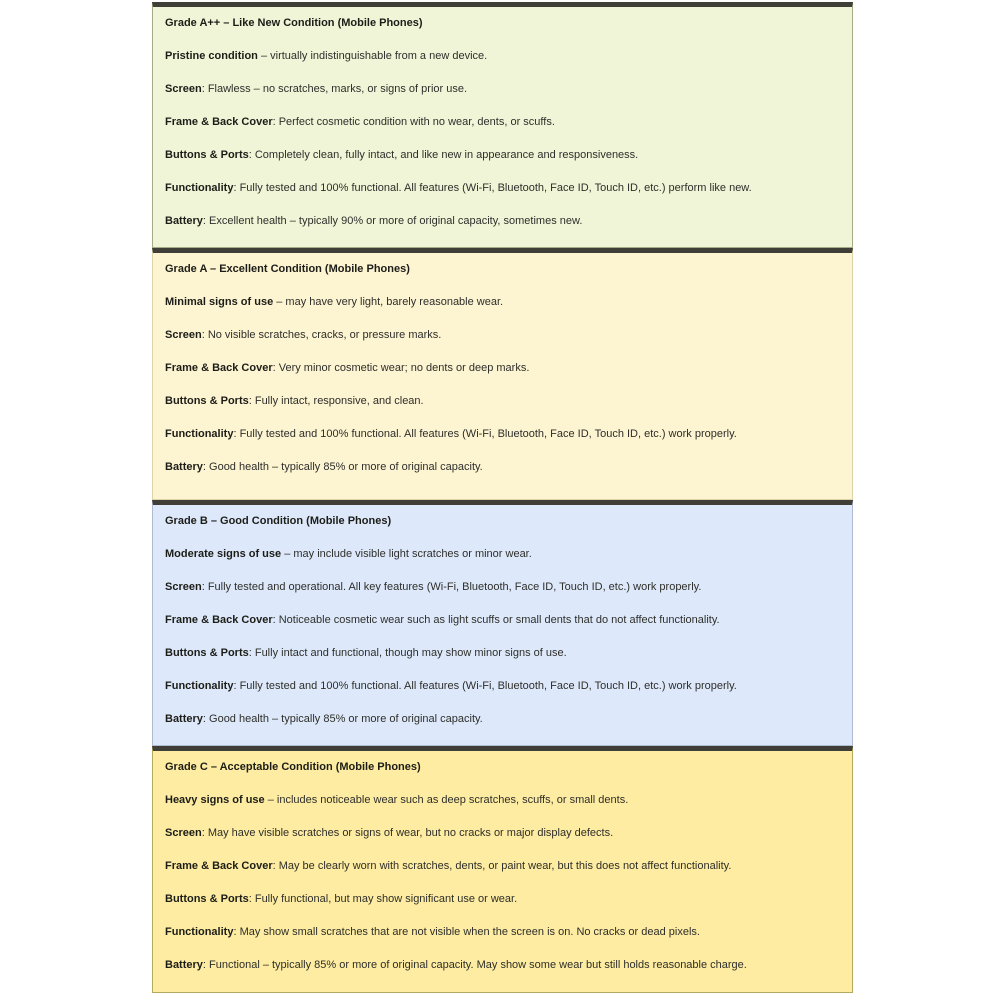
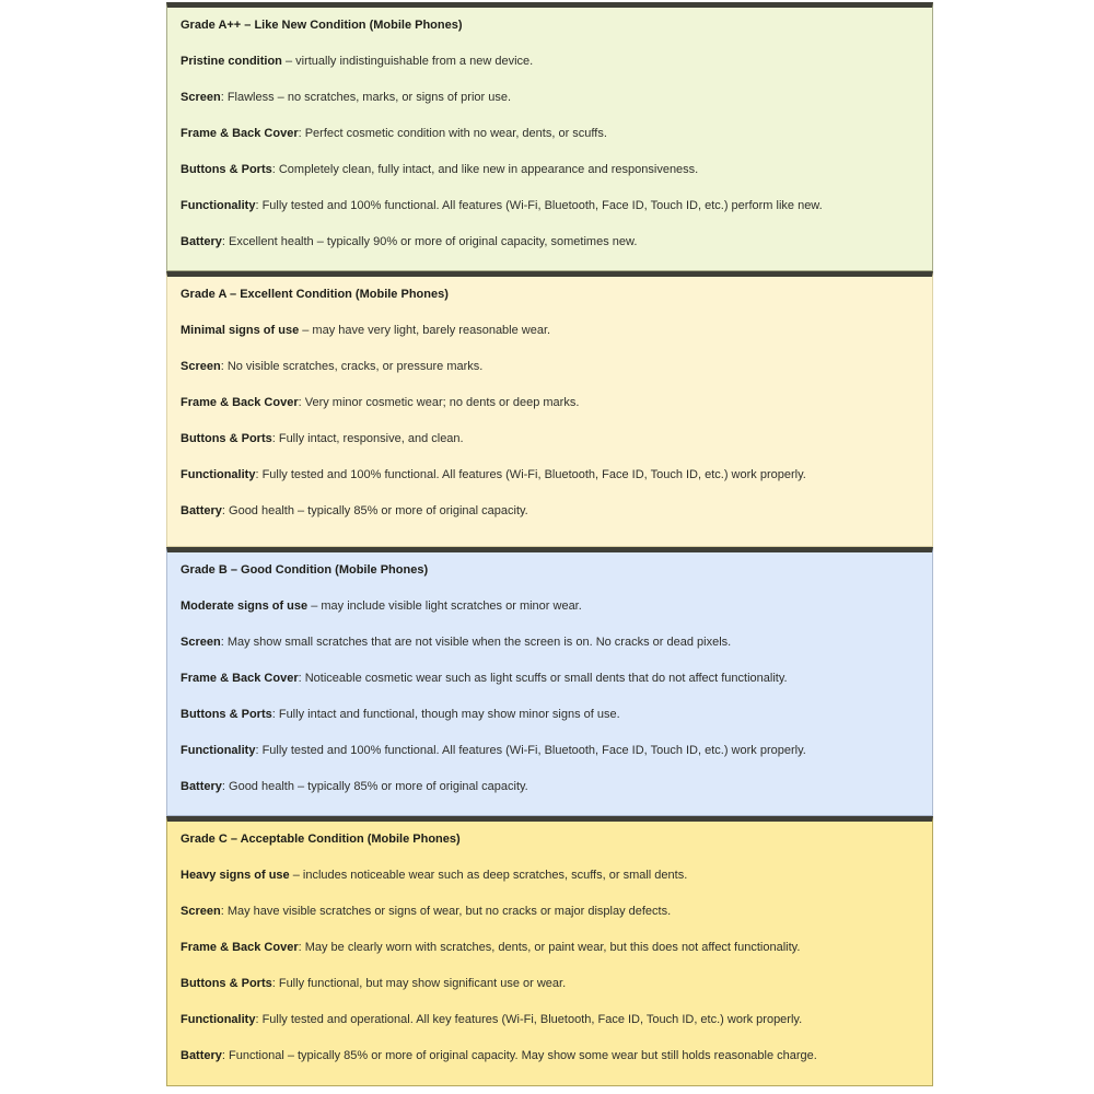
  Grade A++ – Like New Condition (Mobile Phones)
  Pristine condition – virtually indistinguishable from a new device.
  Screen: Flawless – no scratches, marks, or signs of prior use.
  Frame & Back Cover: Perfect cosmetic condition with no wear, dents, or scuffs.
  Buttons & Ports: Completely clean, fully intact, and like new in appearance and responsiveness.
  Functionality: Fully tested and 100% functional. All features (Wi-Fi, Bluetooth, Face ID, Touch ID, etc.) perform like new.
  Battery: Excellent health – typically 90% or more of original capacity, sometimes new.
  Grade A – Excellent Condition (Mobile Phones)
  Minimal signs of use – may have very light, barely reasonable wear.
  Screen: No visible scratches, cracks, or pressure marks.
  Frame & Back Cover: Very minor cosmetic wear; no dents or deep marks.
  Buttons & Ports: Fully intact, responsive, and clean.
  Functionality: Fully tested and 100% functional. All features (Wi-Fi, Bluetooth, Face ID, Touch ID, etc.) work properly.
  Battery: Good health – typically 85% or more of original capacity.
  Grade B – Good Condition (Mobile Phones)
  Moderate signs of use – may include visible light scratches or minor wear.
- Screen: Fully tested and operational. All key features (Wi-Fi, Bluetooth, Face ID, Touch ID, etc.) work properly.
+ Screen: May show small scratches that are not visible when the screen is on. No cracks or dead pixels.
  Frame & Back Cover: Noticeable cosmetic wear such as light scuffs or small dents that do not affect functionality.
  Buttons & Ports: Fully intact and functional, though may show minor signs of use.
  Functionality: Fully tested and 100% functional. All features (Wi-Fi, Bluetooth, Face ID, Touch ID, etc.) work properly.
  Battery: Good health – typically 85% or more of original capacity.
  Grade C – Acceptable Condition (Mobile Phones)
  Heavy signs of use – includes noticeable wear such as deep scratches, scuffs, or small dents.
  Screen: May have visible scratches or signs of wear, but no cracks or major display defects.
  Frame & Back Cover: May be clearly worn with scratches, dents, or paint wear, but this does not affect functionality.
  Buttons & Ports: Fully functional, but may show significant use or wear.
- Functionality: May show small scratches that are not visible when the screen is on. No cracks or dead pixels.
+ Functionality: Fully tested and operational. All key features (Wi-Fi, Bluetooth, Face ID, Touch ID, etc.) work properly.
  Battery: Functional – typically 85% or more of original capacity. May show some wear but still holds reasonable charge.
